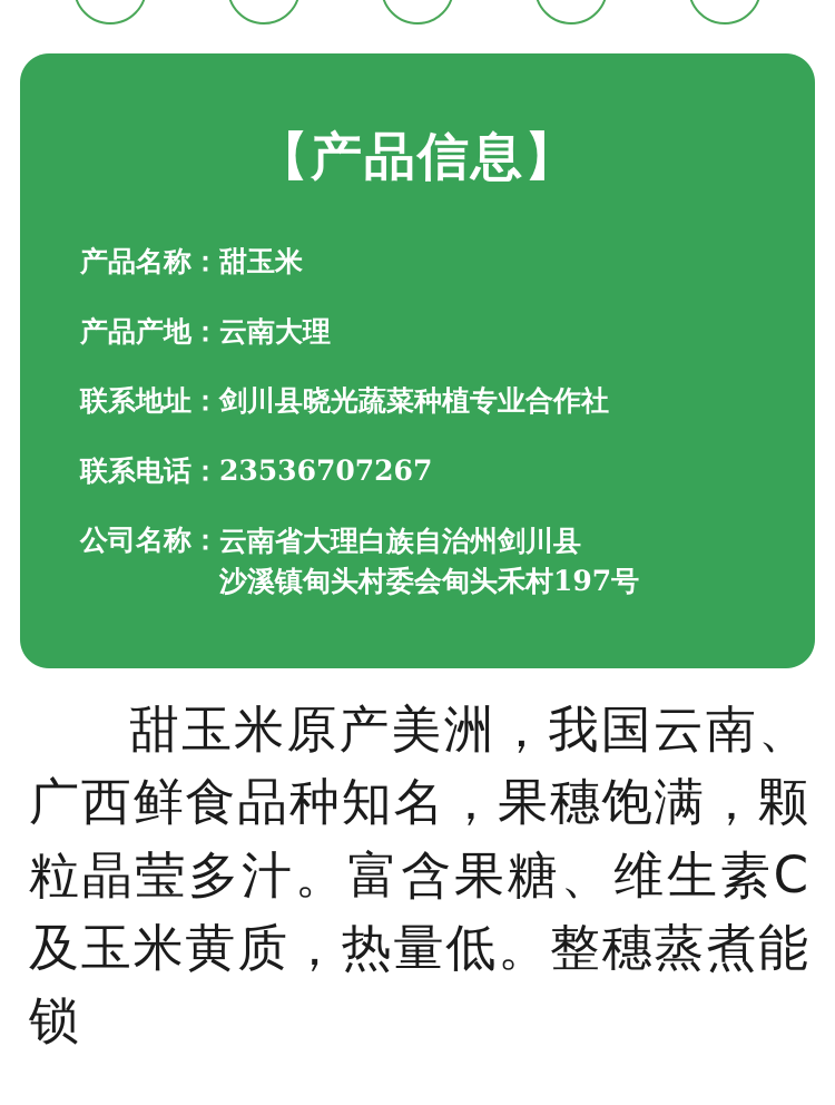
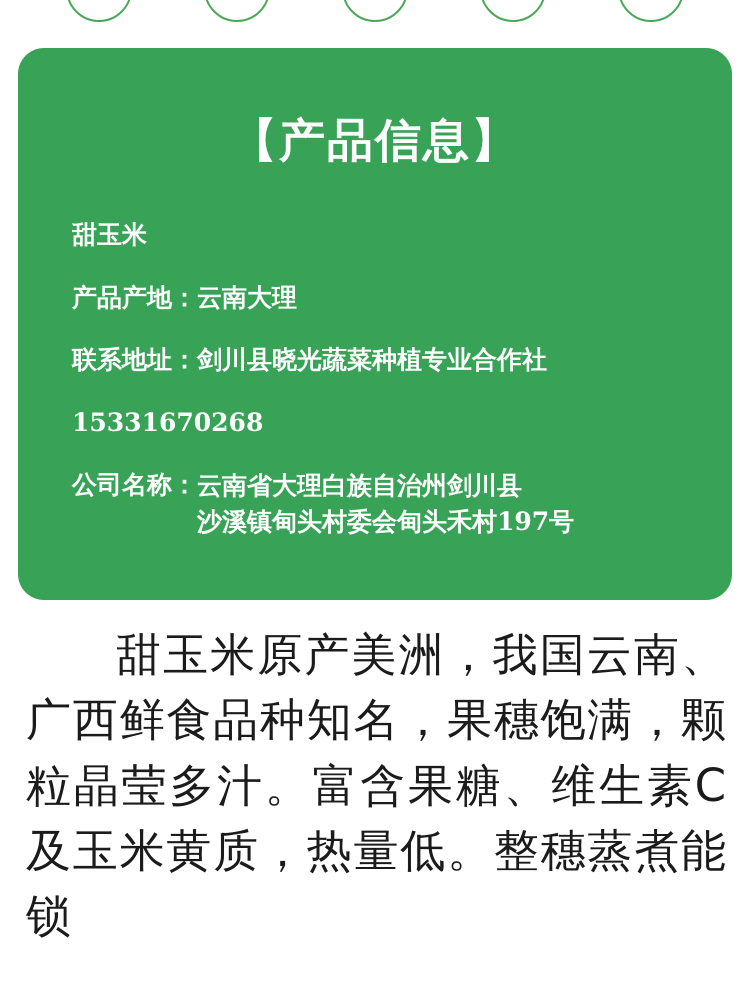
  【产品信息】
- 产品名称：
  甜玉米
  产品产地：
  云南大理
  联系地址：
  剑川县晓光蔬菜种植专业合作社
- 联系电话：
- 23536707267
+ 15331670268
  公司名称：
  云南省大理白族自治州剑川县
  沙溪镇甸头村委会甸头禾村197号
  甜玉米原产美洲，我国云南、广西鲜食品种知名，果穗饱满，颗粒晶莹多汁。富含果糖、维生素C及玉米黄质，热量低。整穗蒸煮能锁
